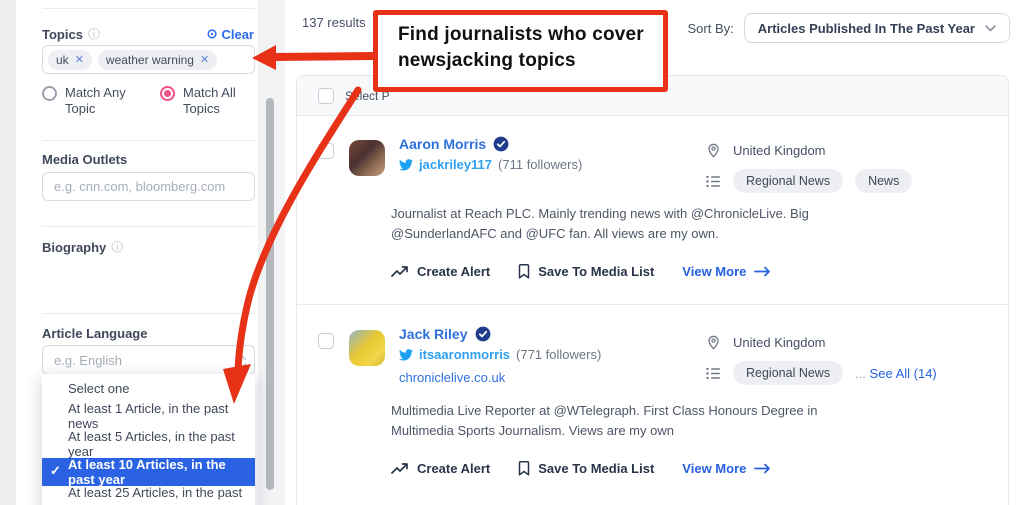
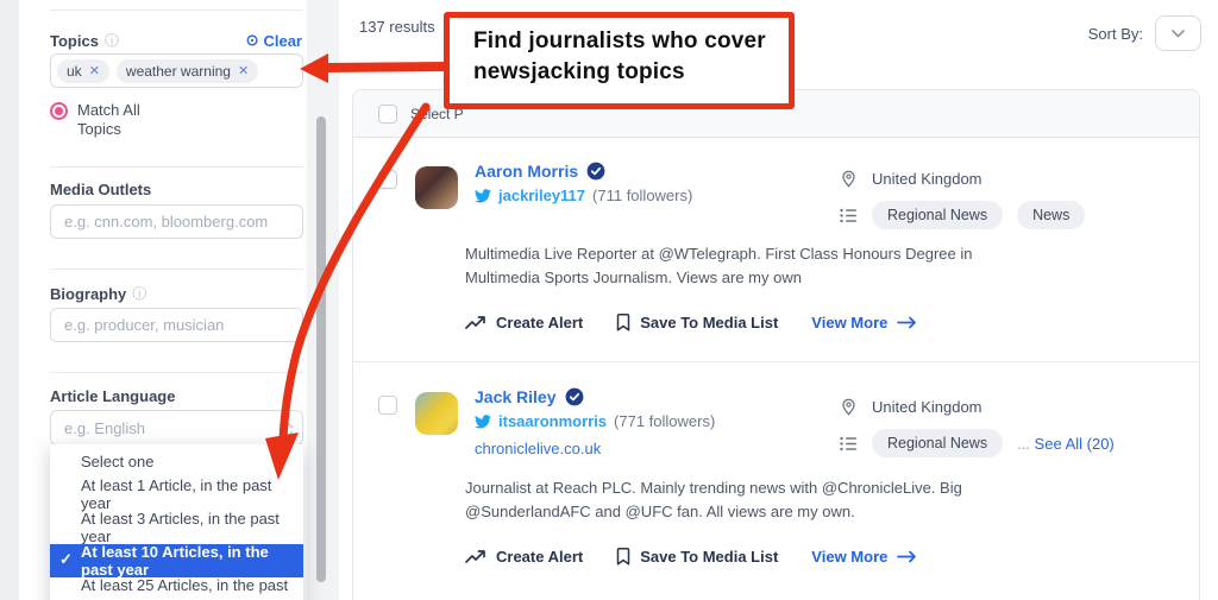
  Topics
  ⓘ
  ⊙
  Clear
  uk
  ✕
  weather warning
  ✕
- Match Any
- Topic
  Match All
  Topics
  Media Outlets
  e.g. cnn.com, bloomberg.com
  Biography
  ⓘ
+ e.g. producer, musician
  Article Language
  e.g. English
  Select one
- At least 1 Article, in the past news
+ At least 1 Article, in the past year
- At least 5 Articles, in the past year
+ At least 3 Articles, in the past year
  ✓
  At least 10 Articles, in the past year
  At least 25 Articles, in the past
  137 results
  Sort By:
- Articles Published In The Past Year
  Slect P
  Aaron Morris
  jackriley117
  (711 followers)
  United Kingdom
  Regional News
  News
- Journalist at Reach PLC. Mainly trending news with @ChronicleLive. Big @SunderlandAFC and @UFC fan. All views are my own.
+ Multimedia Live Reporter at @WTelegraph. First Class Honours Degree in Multimedia Sports Journalism. Views are my own
  Create Alert
  Save To Media List
  View More
  Jack Riley
  itsaaronmorris
  (771 followers)
  chroniclelive.co.uk
  United Kingdom
  Regional News
- ... See All (14)
+ ... See All (20)
- Multimedia Live Reporter at @WTelegraph. First Class Honours Degree in Multimedia Sports Journalism. Views are my own
+ Journalist at Reach PLC. Mainly trending news with @ChronicleLive. Big @SunderlandAFC and @UFC fan. All views are my own.
  Create Alert
  Save To Media List
  View More
  Find journalists who cover
  newsjacking topics
